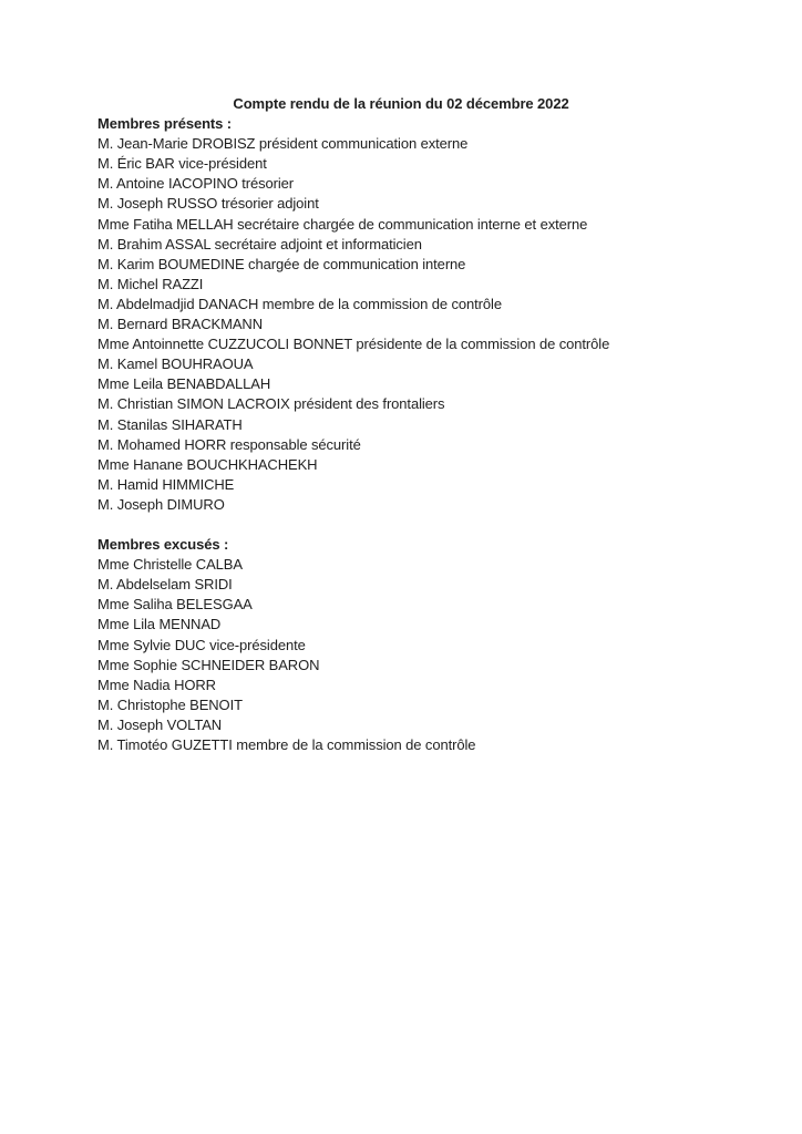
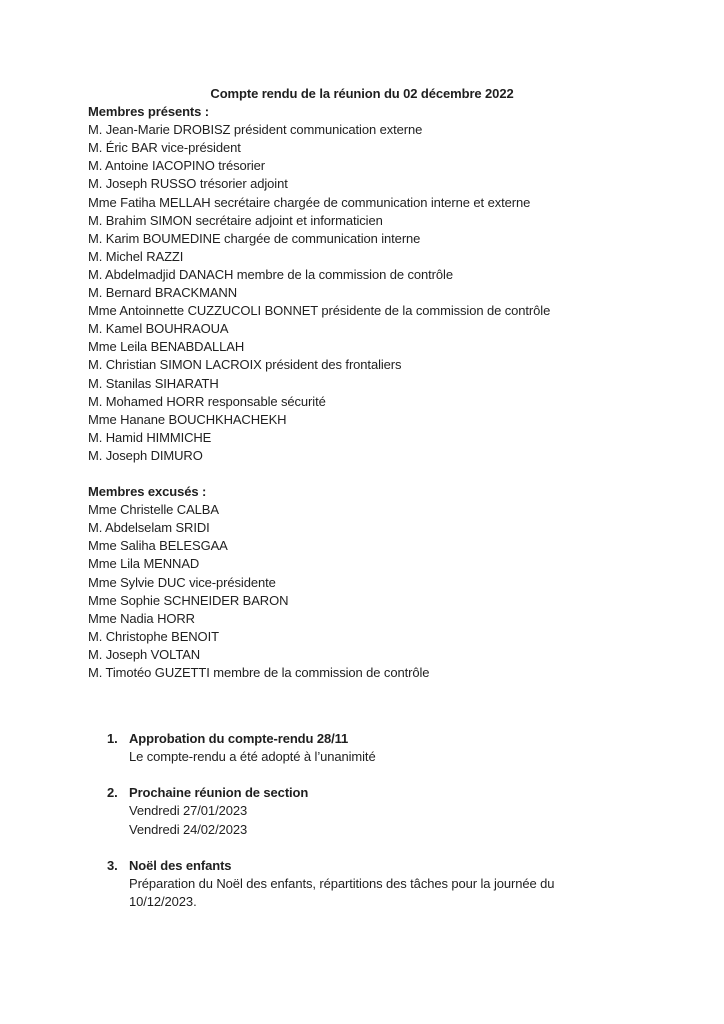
  Compte rendu de la réunion du 02 décembre 2022
  Membres présents :
  M. Jean-Marie DROBISZ président communication externe
  M. Éric BAR vice-président
  M. Antoine IACOPINO trésorier
  M. Joseph RUSSO trésorier adjoint
  Mme Fatiha MELLAH secrétaire chargée de communication interne et externe
- M. Brahim ASSAL secrétaire adjoint et informaticien
+ M. Brahim SIMON secrétaire adjoint et informaticien
  M. Karim BOUMEDINE chargée de communication interne
  M. Michel RAZZI
  M. Abdelmadjid DANACH membre de la commission de contrôle
  M. Bernard BRACKMANN
  Mme Antoinnette CUZZUCOLI BONNET présidente de la commission de contrôle
  M. Kamel BOUHRAOUA
  Mme Leila BENABDALLAH
  M. Christian SIMON LACROIX président des frontaliers
  M. Stanilas SIHARATH
  M. Mohamed HORR responsable sécurité
  Mme Hanane BOUCHKHACHEKH
  M. Hamid HIMMICHE
  M. Joseph DIMURO
  Membres excusés :
  Mme Christelle CALBA
  M. Abdelselam SRIDI
  Mme Saliha BELESGAA
  Mme Lila MENNAD
  Mme Sylvie DUC vice-présidente
  Mme Sophie SCHNEIDER BARON
  Mme Nadia HORR
  M. Christophe BENOIT
  M. Joseph VOLTAN
  M. Timotéo GUZETTI membre de la commission de contrôle
+ 1.
+ Approbation du compte-rendu 28/11
+ Le compte-rendu a été adopté à l’unanimité
+ 2.
+ Prochaine réunion de section
+ Vendredi 27/01/2023
+ Vendredi 24/02/2023
+ 3.
+ Noël des enfants
+ Préparation du Noël des enfants, répartitions des tâches pour la journée du
+ 10/12/2023.
